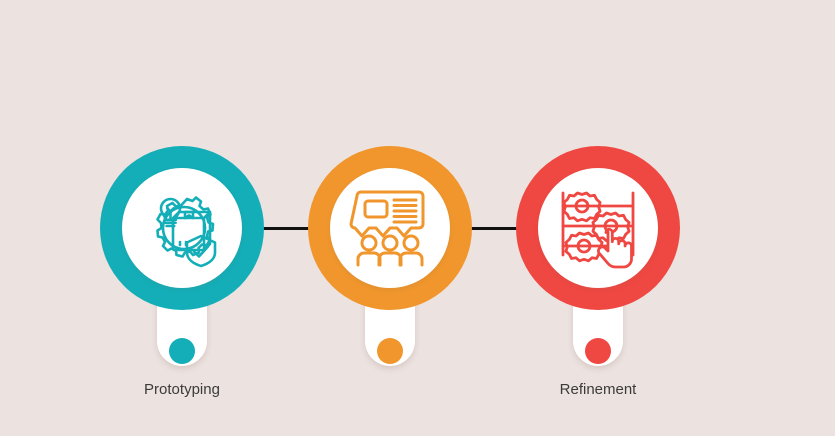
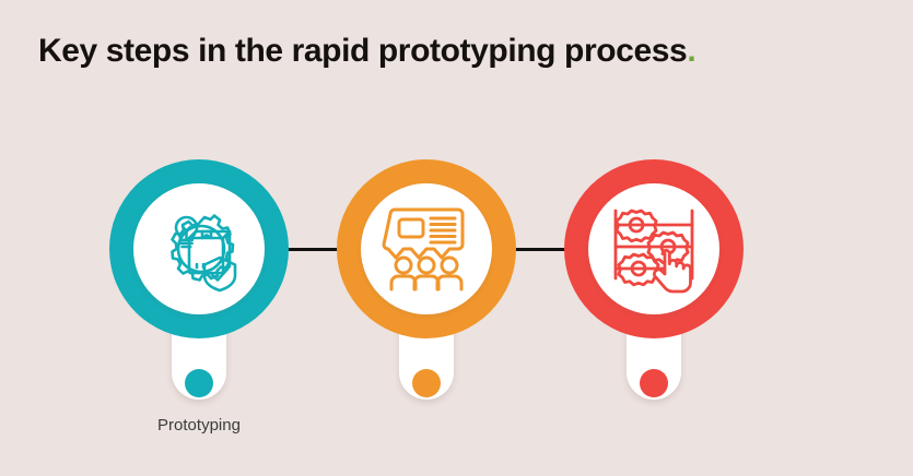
+ Key steps in the rapid prototyping process.
  Prototyping
- Refinement
